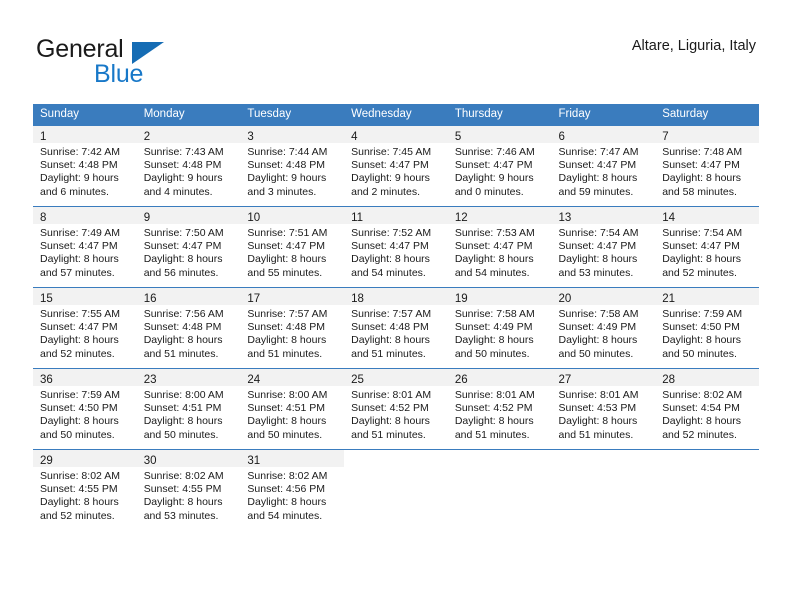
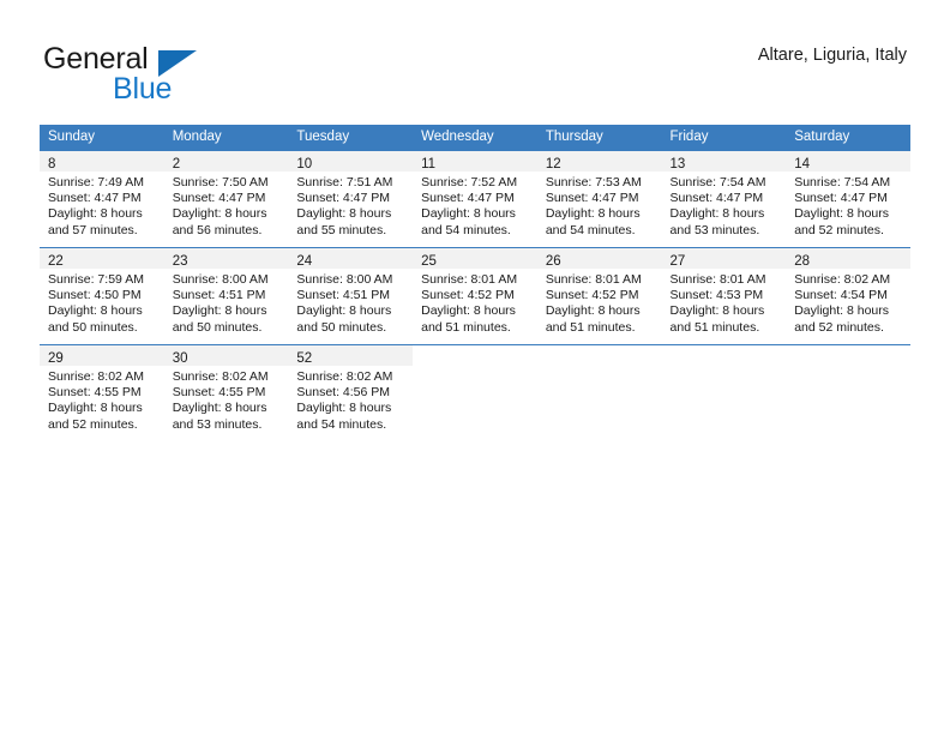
  General
  Blue
  Altare, Liguria, Italy
  Sunday	Monday	Tuesday	Wednesday	Thursday	Friday	Saturday
- 1Sunrise: 7:42 AMSunset: 4:48 PMDaylight: 9 hoursand 6 minutes.	2Sunrise: 7:43 AMSunset: 4:48 PMDaylight: 9 hoursand 4 minutes.	3Sunrise: 7:44 AMSunset: 4:48 PMDaylight: 9 hoursand 3 minutes.	4Sunrise: 7:45 AMSunset: 4:47 PMDaylight: 9 hoursand 2 minutes.	5Sunrise: 7:46 AMSunset: 4:47 PMDaylight: 9 hoursand 0 minutes.	6Sunrise: 7:47 AMSunset: 4:47 PMDaylight: 8 hoursand 59 minutes.	7Sunrise: 7:48 AMSunset: 4:47 PMDaylight: 8 hoursand 58 minutes.
- 8Sunrise: 7:49 AMSunset: 4:47 PMDaylight: 8 hoursand 57 minutes.	9Sunrise: 7:50 AMSunset: 4:47 PMDaylight: 8 hoursand 56 minutes.	10Sunrise: 7:51 AMSunset: 4:47 PMDaylight: 8 hoursand 55 minutes.	11Sunrise: 7:52 AMSunset: 4:47 PMDaylight: 8 hoursand 54 minutes.	12Sunrise: 7:53 AMSunset: 4:47 PMDaylight: 8 hoursand 54 minutes.	13Sunrise: 7:54 AMSunset: 4:47 PMDaylight: 8 hoursand 53 minutes.	14Sunrise: 7:54 AMSunset: 4:47 PMDaylight: 8 hoursand 52 minutes.
+ 8Sunrise: 7:49 AMSunset: 4:47 PMDaylight: 8 hoursand 57 minutes.	2Sunrise: 7:50 AMSunset: 4:47 PMDaylight: 8 hoursand 56 minutes.	10Sunrise: 7:51 AMSunset: 4:47 PMDaylight: 8 hoursand 55 minutes.	11Sunrise: 7:52 AMSunset: 4:47 PMDaylight: 8 hoursand 54 minutes.	12Sunrise: 7:53 AMSunset: 4:47 PMDaylight: 8 hoursand 54 minutes.	13Sunrise: 7:54 AMSunset: 4:47 PMDaylight: 8 hoursand 53 minutes.	14Sunrise: 7:54 AMSunset: 4:47 PMDaylight: 8 hoursand 52 minutes.
- 15Sunrise: 7:55 AMSunset: 4:47 PMDaylight: 8 hoursand 52 minutes.	16Sunrise: 7:56 AMSunset: 4:48 PMDaylight: 8 hoursand 51 minutes.	17Sunrise: 7:57 AMSunset: 4:48 PMDaylight: 8 hoursand 51 minutes.	18Sunrise: 7:57 AMSunset: 4:48 PMDaylight: 8 hoursand 51 minutes.	19Sunrise: 7:58 AMSunset: 4:49 PMDaylight: 8 hoursand 50 minutes.	20Sunrise: 7:58 AMSunset: 4:49 PMDaylight: 8 hoursand 50 minutes.	21Sunrise: 7:59 AMSunset: 4:50 PMDaylight: 8 hoursand 50 minutes.
- 36Sunrise: 7:59 AMSunset: 4:50 PMDaylight: 8 hoursand 50 minutes.	23Sunrise: 8:00 AMSunset: 4:51 PMDaylight: 8 hoursand 50 minutes.	24Sunrise: 8:00 AMSunset: 4:51 PMDaylight: 8 hoursand 50 minutes.	25Sunrise: 8:01 AMSunset: 4:52 PMDaylight: 8 hoursand 51 minutes.	26Sunrise: 8:01 AMSunset: 4:52 PMDaylight: 8 hoursand 51 minutes.	27Sunrise: 8:01 AMSunset: 4:53 PMDaylight: 8 hoursand 51 minutes.	28Sunrise: 8:02 AMSunset: 4:54 PMDaylight: 8 hoursand 52 minutes.
+ 22Sunrise: 7:59 AMSunset: 4:50 PMDaylight: 8 hoursand 50 minutes.	23Sunrise: 8:00 AMSunset: 4:51 PMDaylight: 8 hoursand 50 minutes.	24Sunrise: 8:00 AMSunset: 4:51 PMDaylight: 8 hoursand 50 minutes.	25Sunrise: 8:01 AMSunset: 4:52 PMDaylight: 8 hoursand 51 minutes.	26Sunrise: 8:01 AMSunset: 4:52 PMDaylight: 8 hoursand 51 minutes.	27Sunrise: 8:01 AMSunset: 4:53 PMDaylight: 8 hoursand 51 minutes.	28Sunrise: 8:02 AMSunset: 4:54 PMDaylight: 8 hoursand 52 minutes.
- 29Sunrise: 8:02 AMSunset: 4:55 PMDaylight: 8 hoursand 52 minutes.	30Sunrise: 8:02 AMSunset: 4:55 PMDaylight: 8 hoursand 53 minutes.	31Sunrise: 8:02 AMSunset: 4:56 PMDaylight: 8 hoursand 54 minutes.
+ 29Sunrise: 8:02 AMSunset: 4:55 PMDaylight: 8 hoursand 52 minutes.	30Sunrise: 8:02 AMSunset: 4:55 PMDaylight: 8 hoursand 53 minutes.	52Sunrise: 8:02 AMSunset: 4:56 PMDaylight: 8 hoursand 54 minutes.
